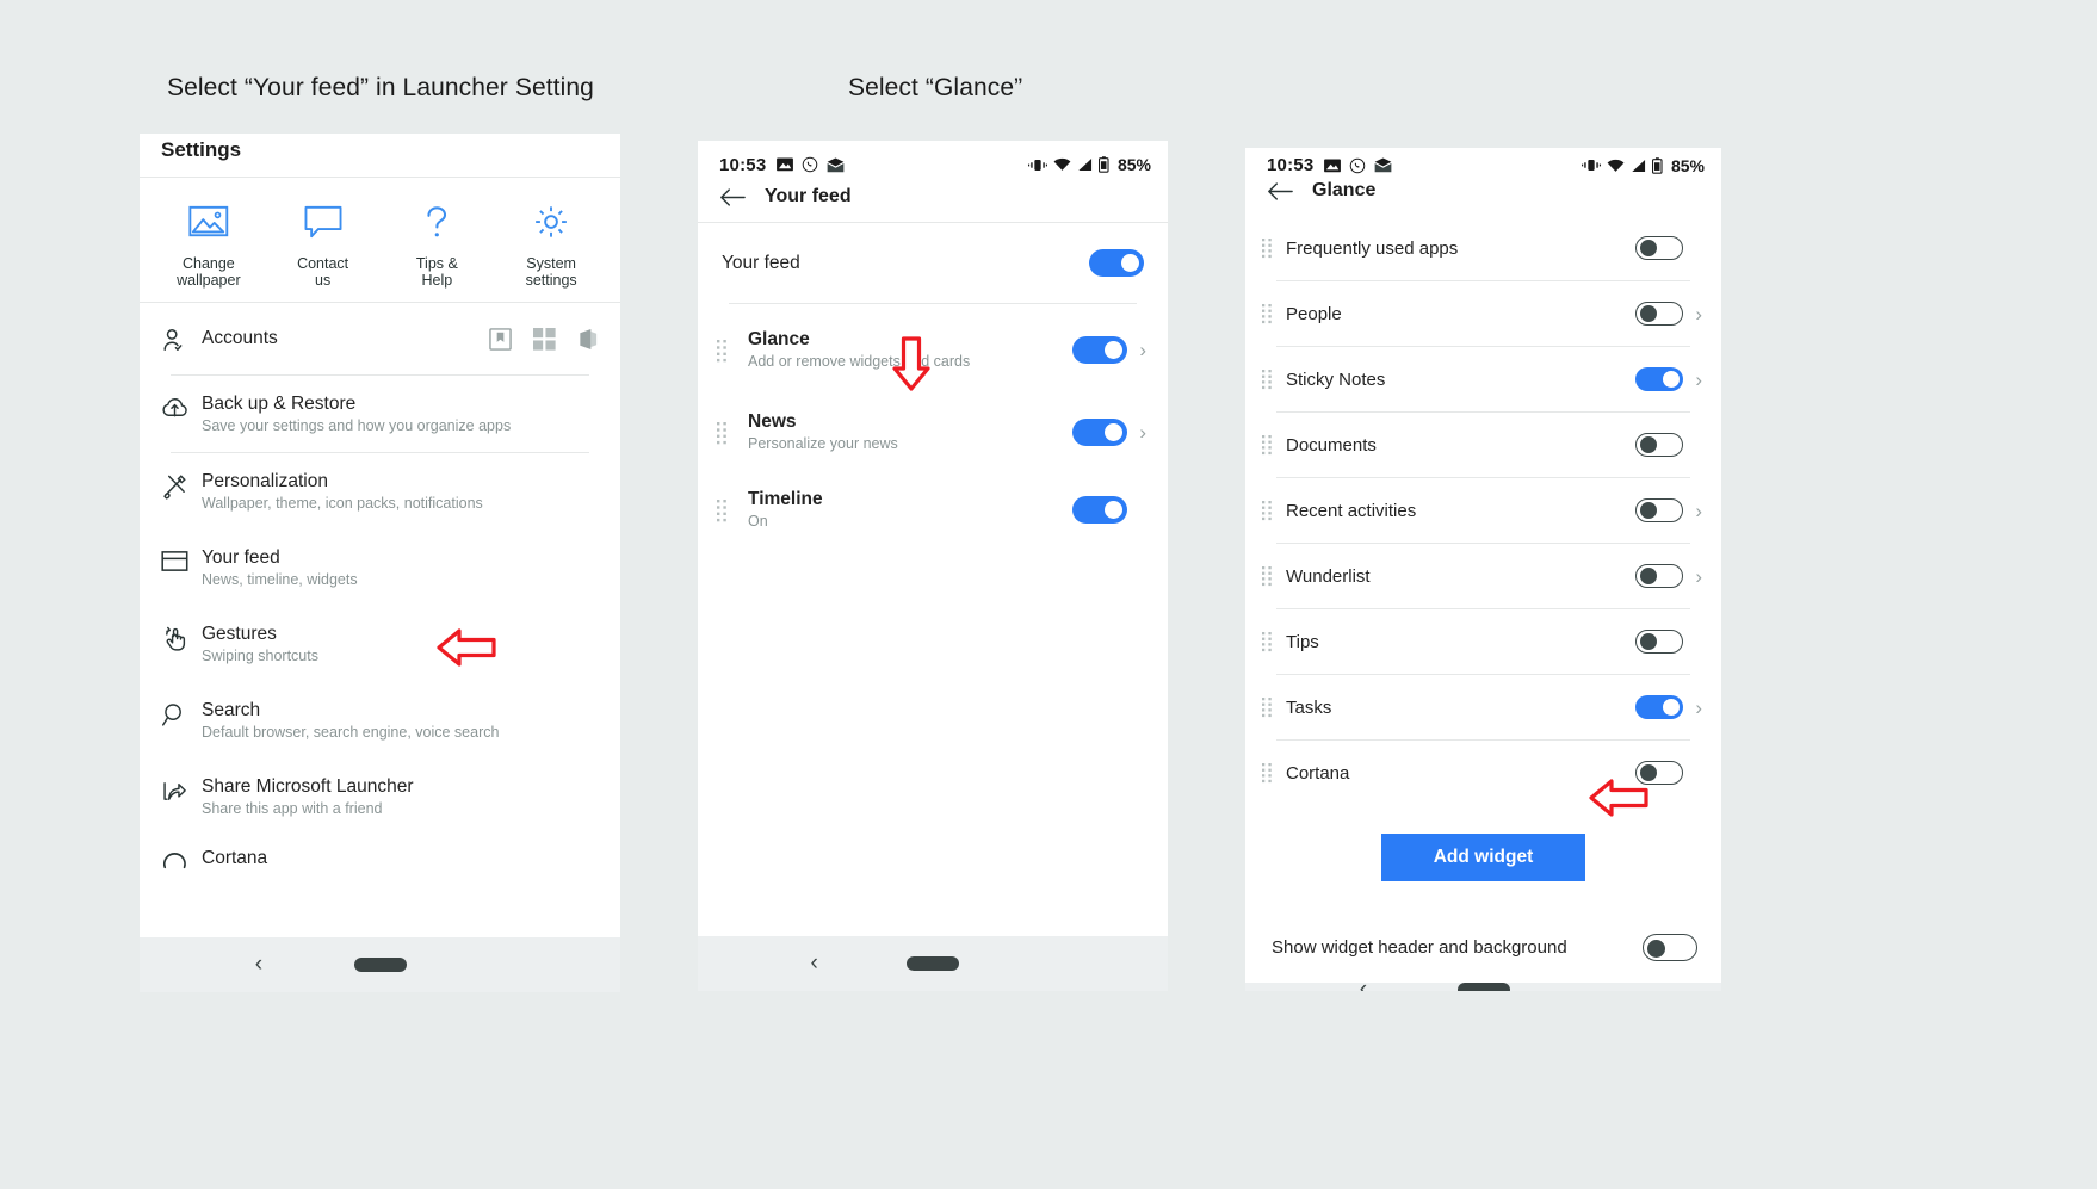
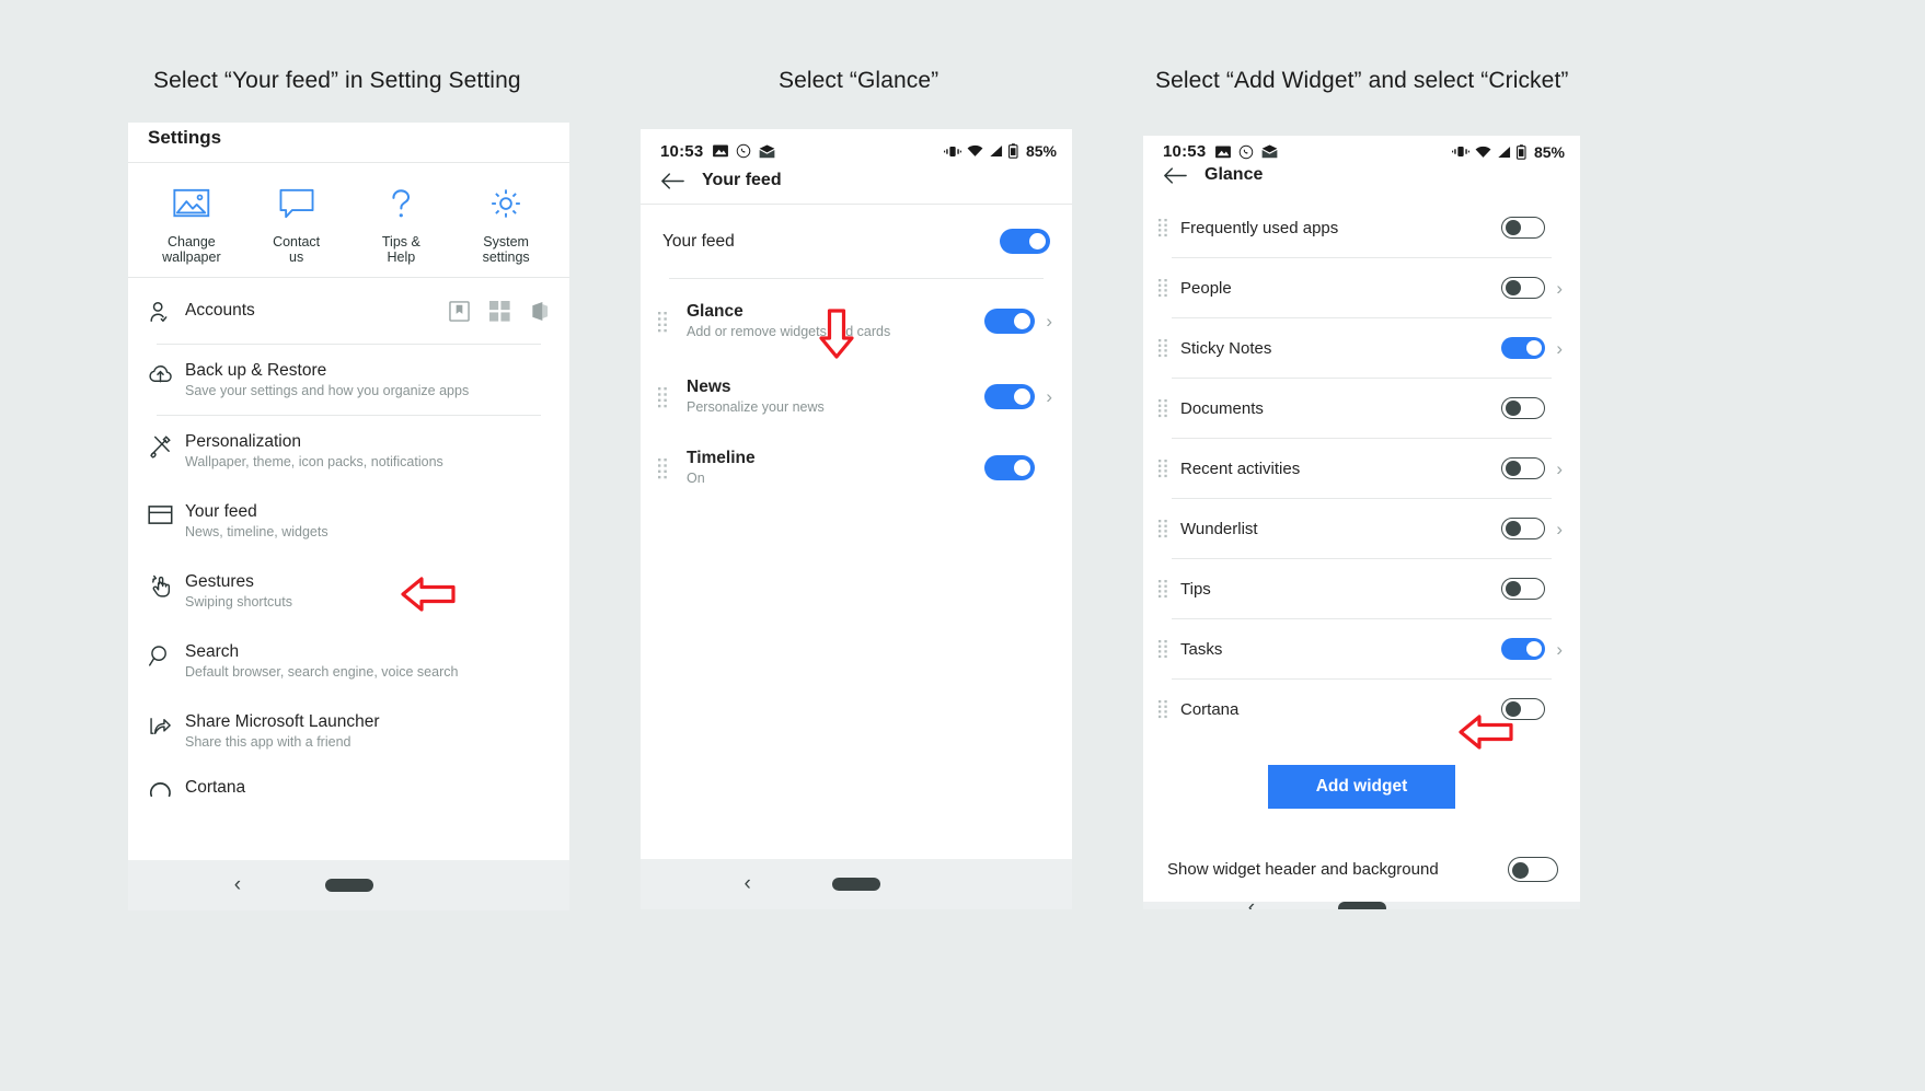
- Select “Your feed” in Launcher Setting
+ Select “Your feed” in Setting Setting
  Select “Glance”
+ Select “Add Widget” and select “Cricket”
  Settings
  Change
  wallpaper
  Contact
  us
  Tips &
  Help
  System
  settings
  Accounts
  Back up & Restore
  Save your settings and how you organize apps
  Personalization
  Wallpaper, theme, icon packs, notifications
  Your feed
  News, timeline, widgets
  Gestures
  Swiping shortcuts
  Search
  Default browser, search engine, voice search
  Share Microsoft Launcher
  Share this app with a friend
  Cortana
  ‹
  10:53
  85%
  Your feed
  Your feed
  Glance
  Add or remove widgetsd cards
  ›
  News
  Personalize your news
  ›
  Timeline
  On
  ‹
  10:53
  85%
  Glance
  Frequently used apps
  People
  ›
  Sticky Notes
  ›
  Documents
  Recent activities
  ›
  Wunderlist
  ›
  Tips
  Tasks
  ›
  Cortana
  Add widget
  Show widget header and background
  ‹
